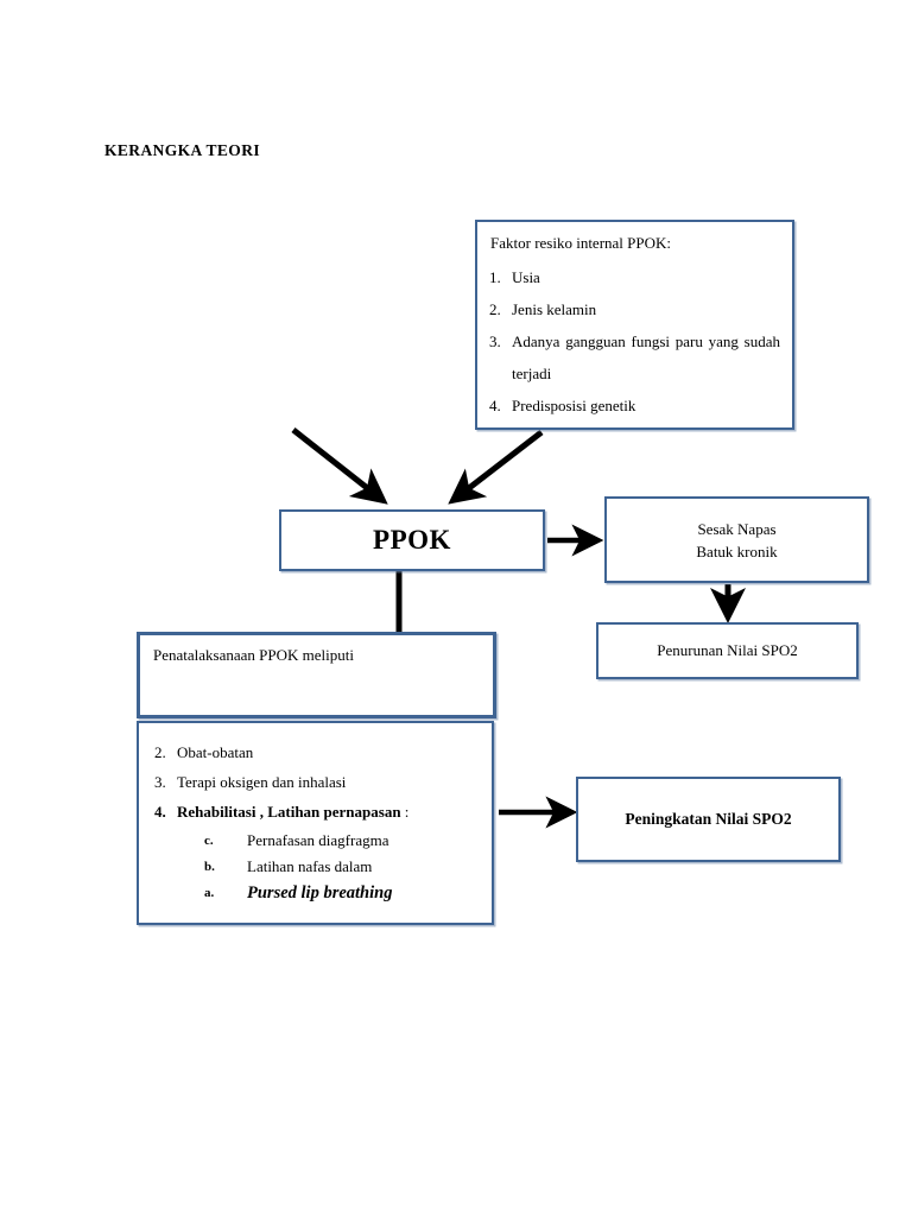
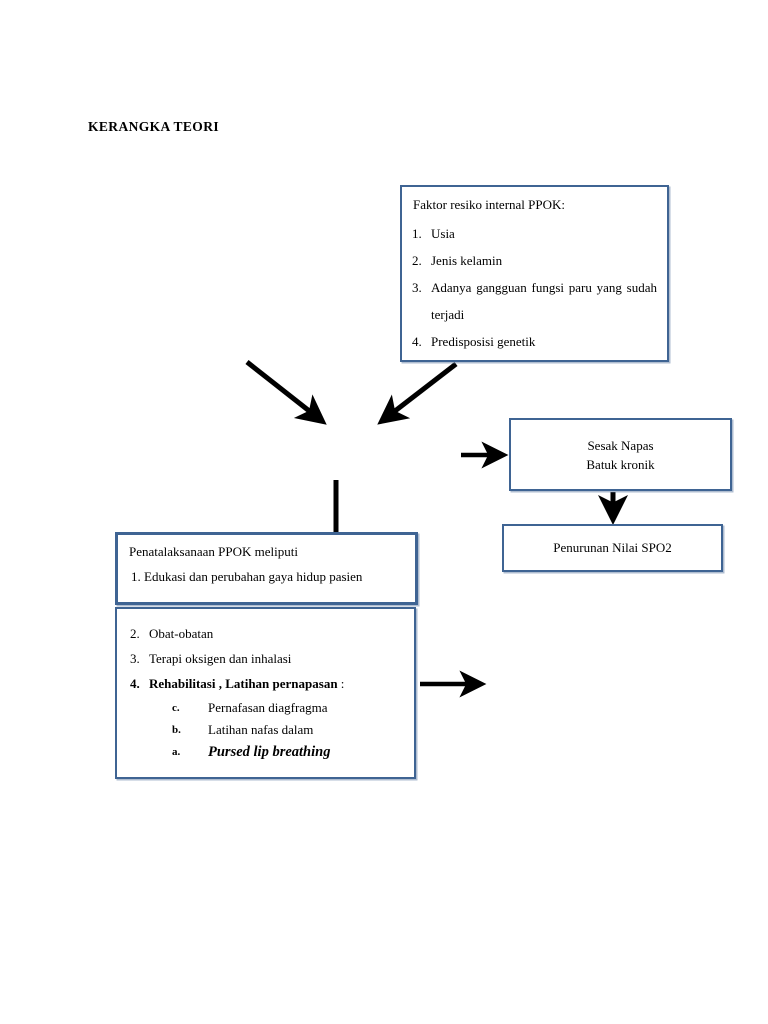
  KERANGKA TEORI
  Faktor resiko internal PPOK:
  1.
  Usia
  2.
  Jenis kelamin
  3.
  Adanya gangguan fungsi paru yang sudah terjadi
  4.
  Predisposisi genetik
- PPOK
  Sesak Napas
  Batuk kronik
  Penurunan Nilai SPO2
  Penatalaksanaan PPOK meliputi
+ 1. Edukasi dan perubahan gaya hidup pasien
  2.
  Obat-obatan
  3.
  Terapi oksigen dan inhalasi
  4.
  Rehabilitasi , Latihan pernapasan :
  c.
  Pernafasan diagfragma
  b.
  Latihan nafas dalam
  a.
  Pursed lip breathing
- Peningkatan Nilai SPO2
